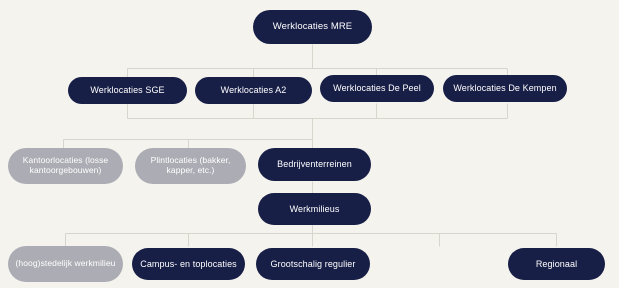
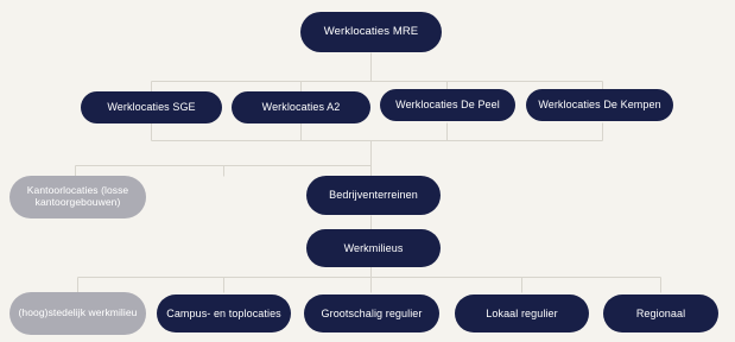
  Werklocaties MRE
  Werklocaties SGE
  Werklocaties A2
  Werklocaties De Peel
  Werklocaties De Kempen
  Kantoorlocaties (losse kantoorgebouwen)
- Plintlocaties (bakker, kapper, etc.)
  Bedrijventerreinen
  Werkmilieus
  (hoog)stedelijk werkmilieu
  Campus- en toplocaties
  Grootschalig regulier
+ Lokaal regulier
  Regionaal
